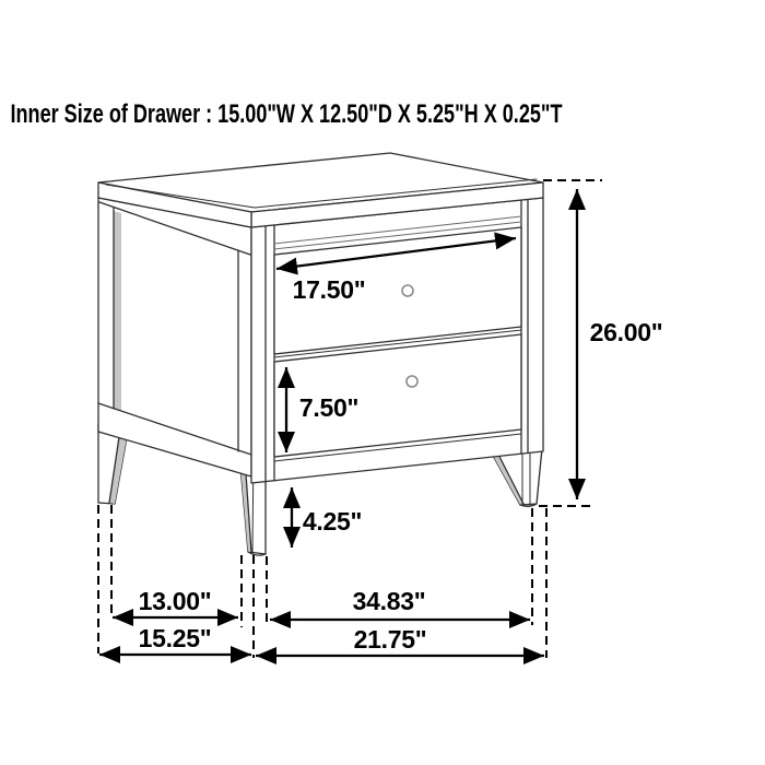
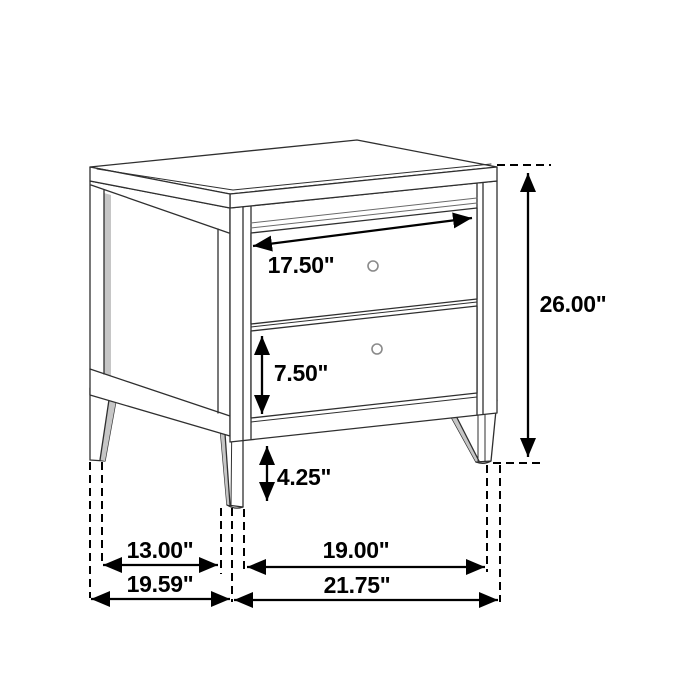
  17.50"
  26.00"
  7.50"
  4.25"
  13.00"
- 34.83"
+ 19.00"
- 15.25"
+ 19.59"
  21.75"
- Inner Size of Drawer : 15.00"W X 12.50"D X 5.25"H X 0.25"T
